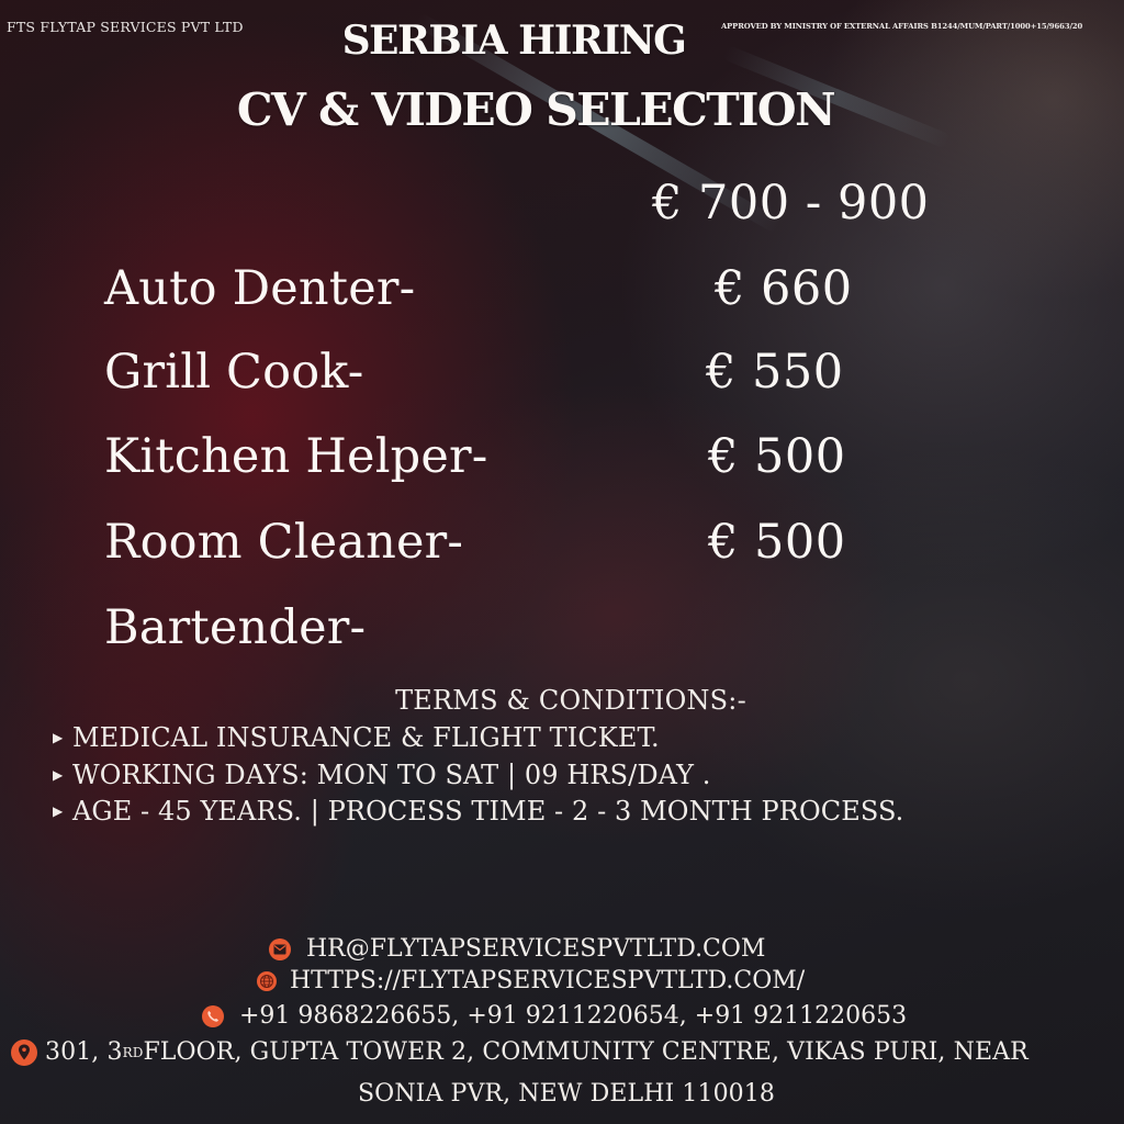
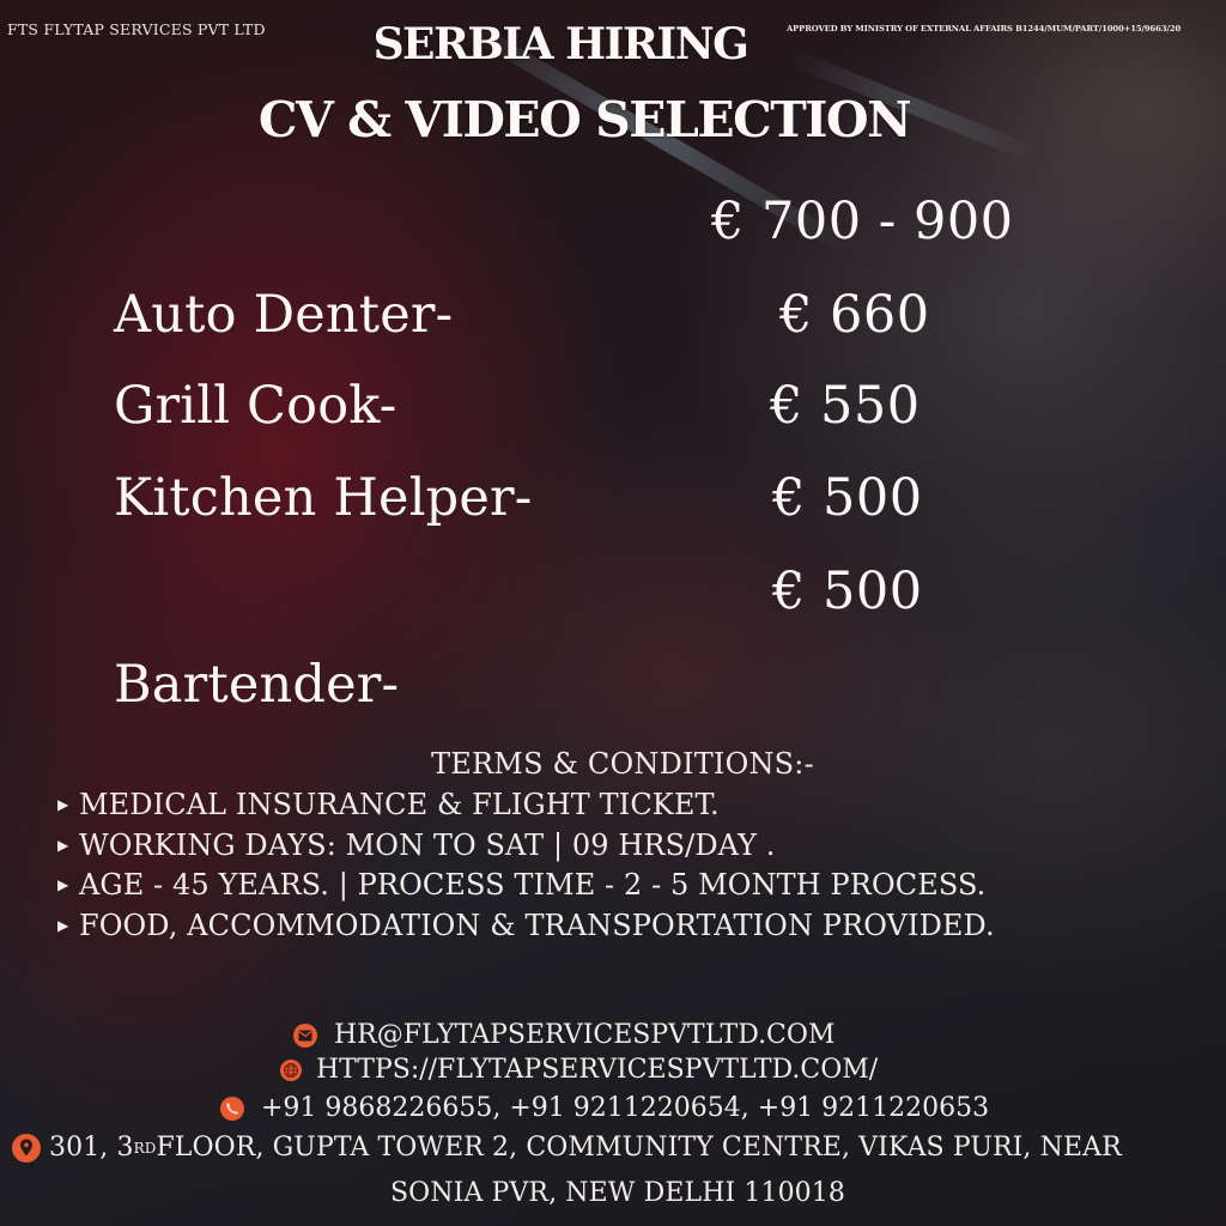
  FTS FLYTAP SERVICES PVT LTD
  APPROVED BY MINISTRY OF EXTERNAL AFFAIRS B1244/MUM/PART/1000+15/9663/20
  SERBIA HIRING
  CV & VIDEO SELECTION
  € 700 - 900
  Auto Denter-
  € 660
  Grill Cook-
  € 550
  Kitchen Helper-
  € 500
- Room Cleaner-
  € 500
  Bartender-
  TERMS & CONDITIONS:-
  ▶ MEDICAL INSURANCE & FLIGHT TICKET.
  ▶ WORKING DAYS: MON TO SAT | 09 HRS/DAY .
- ▶ AGE - 45 YEARS. | PROCESS TIME - 2 - 3 MONTH PROCESS.
+ ▶ AGE - 45 YEARS. | PROCESS TIME - 2 - 5 MONTH PROCESS.
+ ▶ FOOD, ACCOMMODATION & TRANSPORTATION PROVIDED.
  HR@FLYTAPSERVICESPVTLTD.COM
  HTTPS://FLYTAPSERVICESPVTLTD.COM/
  +91 9868226655, +91 9211220654, +91 9211220653
  301, 3
  RD
  FLOOR, GUPTA TOWER 2, COMMUNITY CENTRE, VIKAS PURI, NEAR
  SONIA PVR, NEW DELHI 110018
